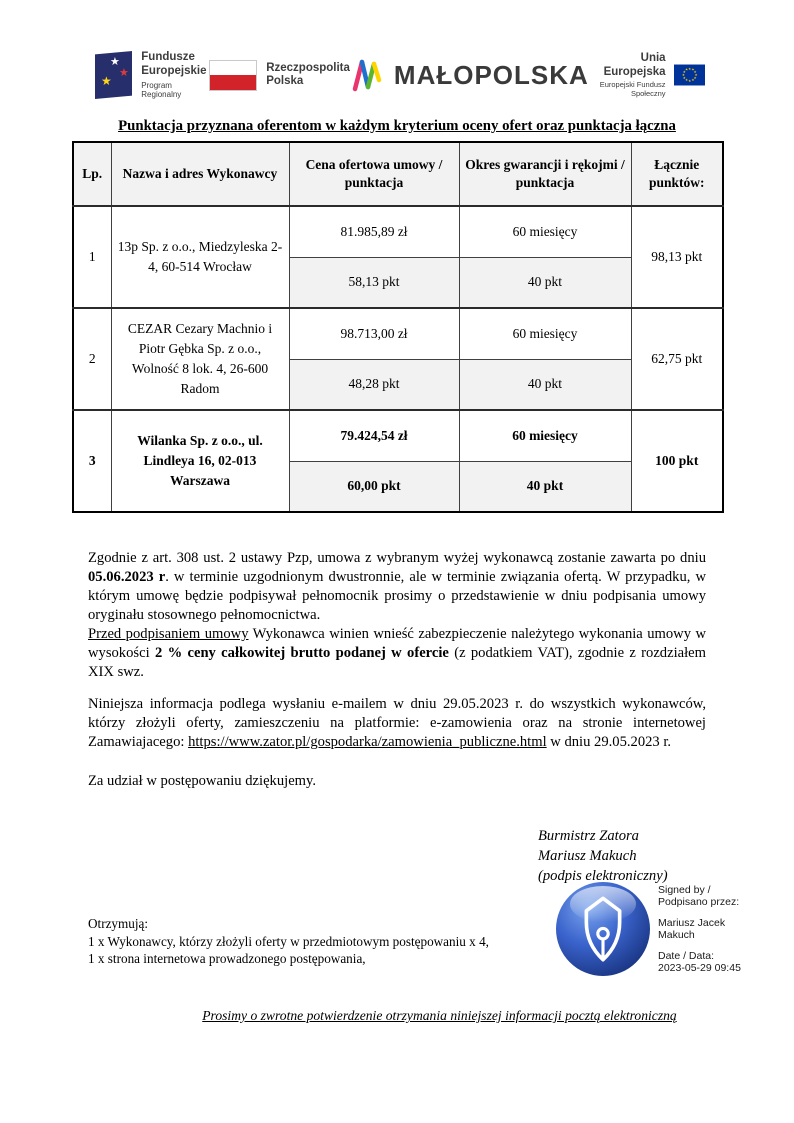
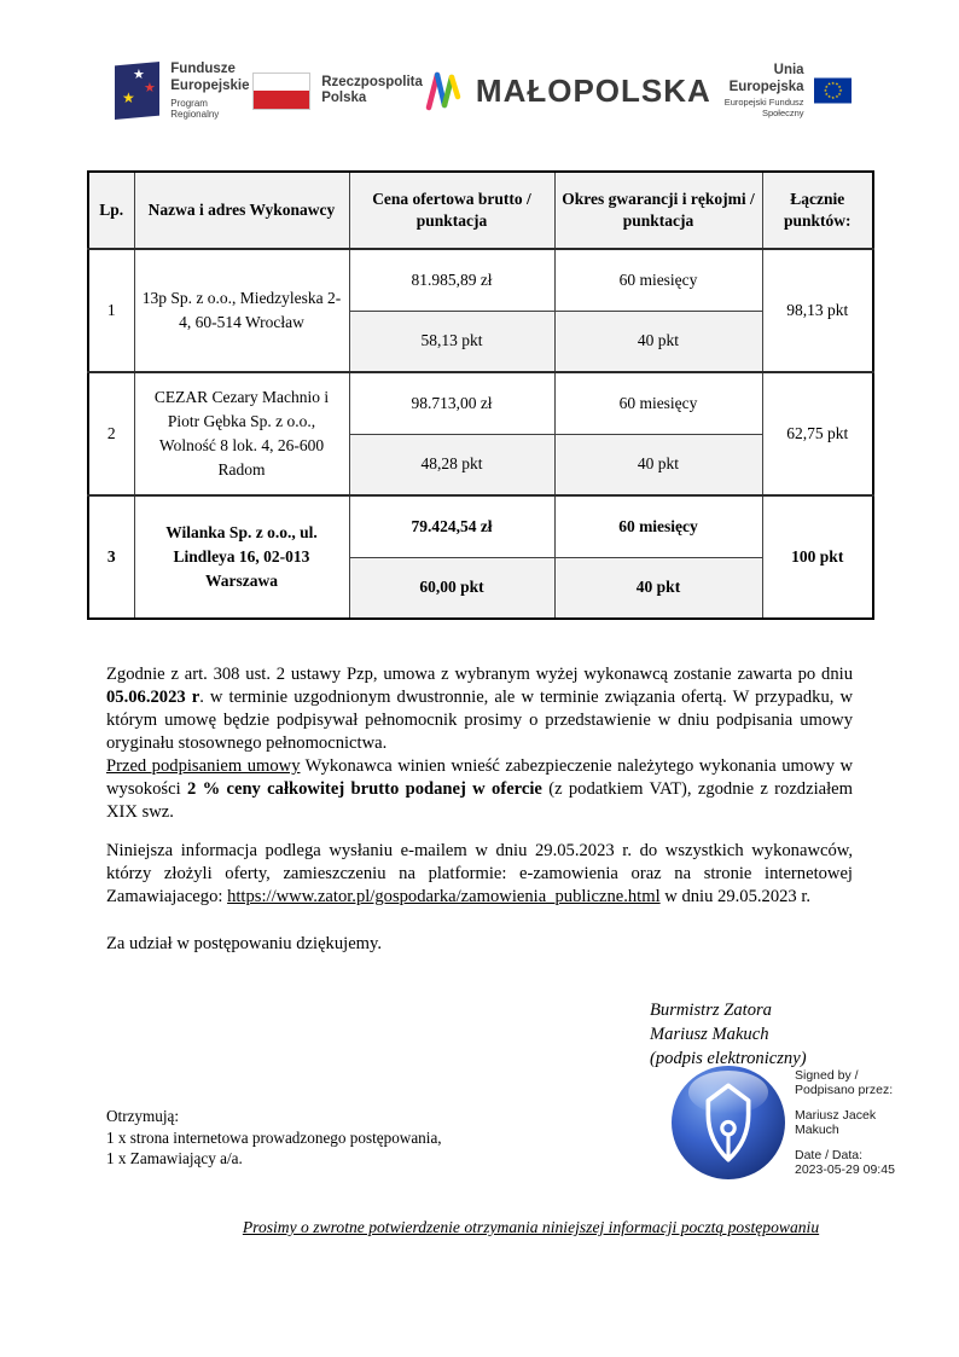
  ★
  ★
  ★
  Fundusze
  Europejskie
  Program Regionalny
  Rzeczpospolita
  Polska
  MAŁOPOLSKA
  Unia Europejska
  Europejski Fundusz Społeczny
- Punktacja przyznana oferentom w każdym kryterium oceny ofert oraz punktacja łączna
- Lp.	Nazwa i adres Wykonawcy	Cena ofertowa umowy / punktacja	Okres gwarancji i rękojmi / punktacja	Łącznie punktów:
+ Lp.	Nazwa i adres Wykonawcy	Cena ofertowa brutto / punktacja	Okres gwarancji i rękojmi / punktacja	Łącznie punktów:
  1	13p Sp. z o.o., Miedzyleska 2-4, 60-514 Wrocław	81.985,89 zł	60 miesięcy	98,13 pkt
  58,13 pkt	40 pkt
  2	CEZAR Cezary Machnio i Piotr Gębka Sp. z o.o., Wolność 8 lok. 4, 26-600 Radom	98.713,00 zł	60 miesięcy	62,75 pkt
  48,28 pkt	40 pkt
  3	Wilanka Sp. z o.o., ul. Lindleya 16, 02-013 Warszawa	79.424,54 zł	60 miesięcy	100 pkt
  60,00 pkt	40 pkt
  Zgodnie z art. 308 ust. 2 ustawy Pzp, umowa z wybranym wyżej wykonawcą zostanie zawarta po dniu 05.06.2023 r. w terminie uzgodnionym dwustronnie, ale w terminie związania ofertą. W przypadku, w którym umowę będzie podpisywał pełnomocnik prosimy o przedstawienie w dniu podpisania umowy oryginału stosownego pełnomocnictwa.
  Przed podpisaniem umowy Wykonawca winien wnieść zabezpieczenie należytego wykonania umowy w wysokości 2 % ceny całkowitej brutto podanej w ofercie (z podatkiem VAT), zgodnie z rozdziałem XIX swz.
  Niniejsza informacja podlega wysłaniu e-mailem w dniu 29.05.2023 r. do wszystkich wykonawców, którzy złożyli oferty, zamieszczeniu na platformie: e-zamowienia oraz na stronie internetowej Zamawiajacego: https://www.zator.pl/gospodarka/zamowienia_publiczne.html w dniu 29.05.2023 r.
  Za udział w postępowaniu dziękujemy.
  Burmistrz Zatora
  Mariusz Makuch
  (podpis elektroniczny)
  Signed by /
  Podpisano przez:
  Mariusz Jacek
  Makuch
  Date / Data:
  2023-05-29 09:45
  Otrzymują:
- 1 x Wykonawcy, którzy złożyli oferty w przedmiotowym postępowaniu x 4,
  1 x strona internetowa prowadzonego postępowania,
+ 1 x Zamawiający a/a.
- Prosimy o zwrotne potwierdzenie otrzymania niniejszej informacji pocztą elektroniczną
+ Prosimy o zwrotne potwierdzenie otrzymania niniejszej informacji pocztą postępowaniu
